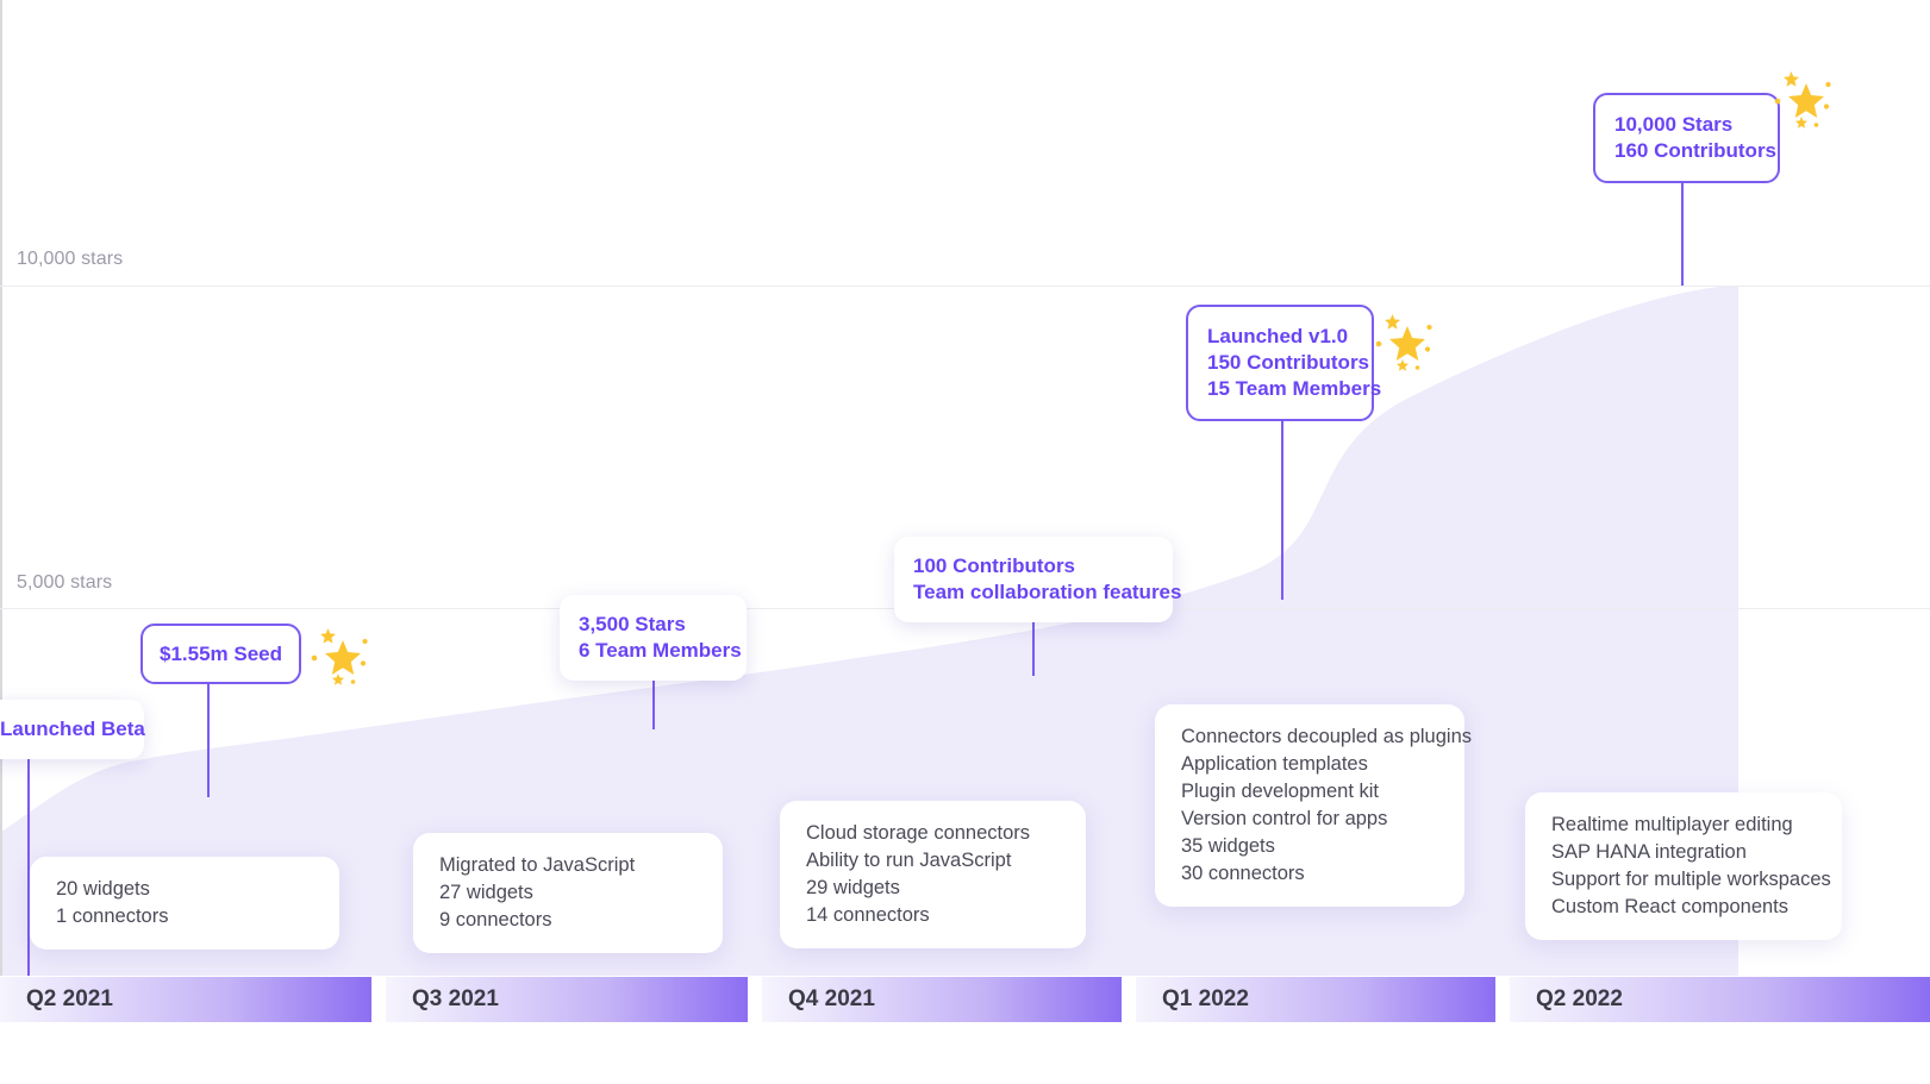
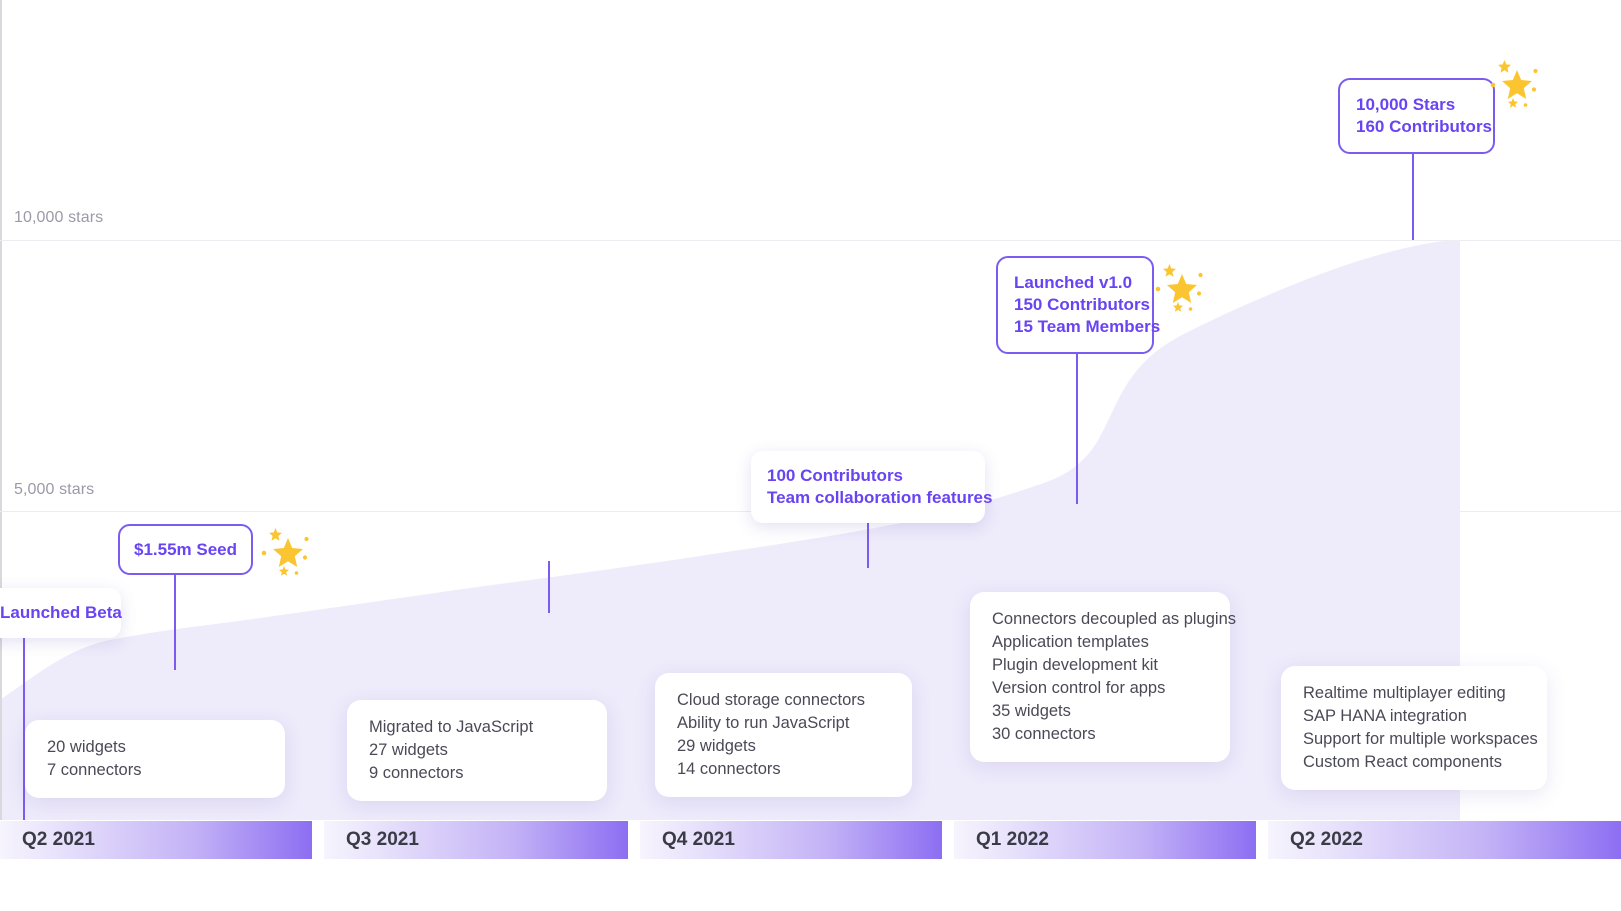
  10,000 stars
  5,000 stars
  Launched Beta
  $1.55m Seed
- 3,500 Stars
- 6 Team Members
  100 Contributors
  Team collaboration features
  Launched v1.0
  150 Contributors
  15 Team Members
  10,000 Stars
  160 Contributors
  20 widgets
- 1 connectors
+ 7 connectors
  Migrated to JavaScript
  27 widgets
  9 connectors
  Cloud storage connectors
  Ability to run JavaScript
  29 widgets
  14 connectors
  Connectors decoupled as plugins
  Application templates
  Plugin development kit
  Version control for apps
  35 widgets
  30 connectors
  Realtime multiplayer editing
  SAP HANA integration
  Support for multiple workspaces
  Custom React components
  Q2 2021
  Q3 2021
  Q4 2021
  Q1 2022
  Q2 2022
